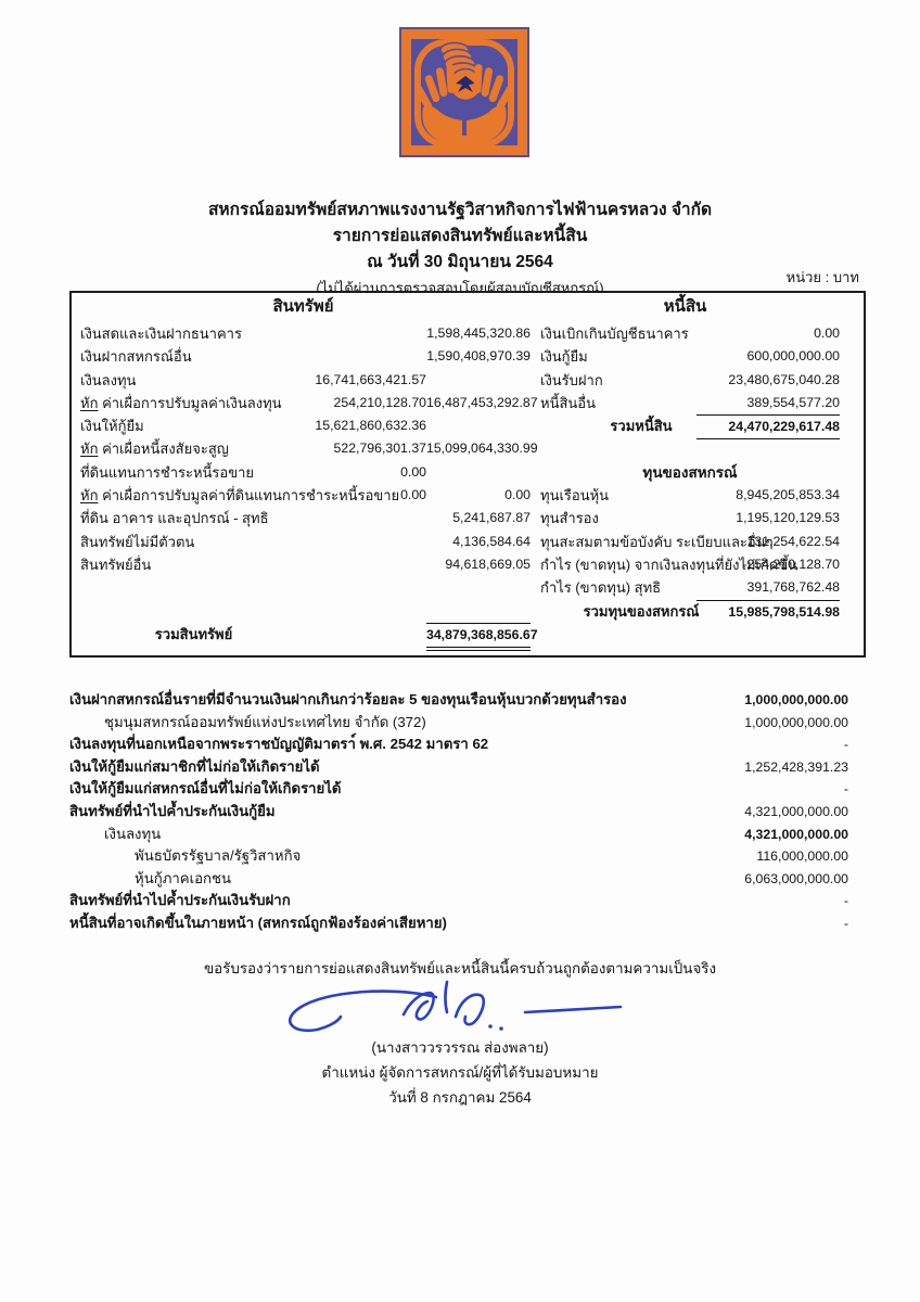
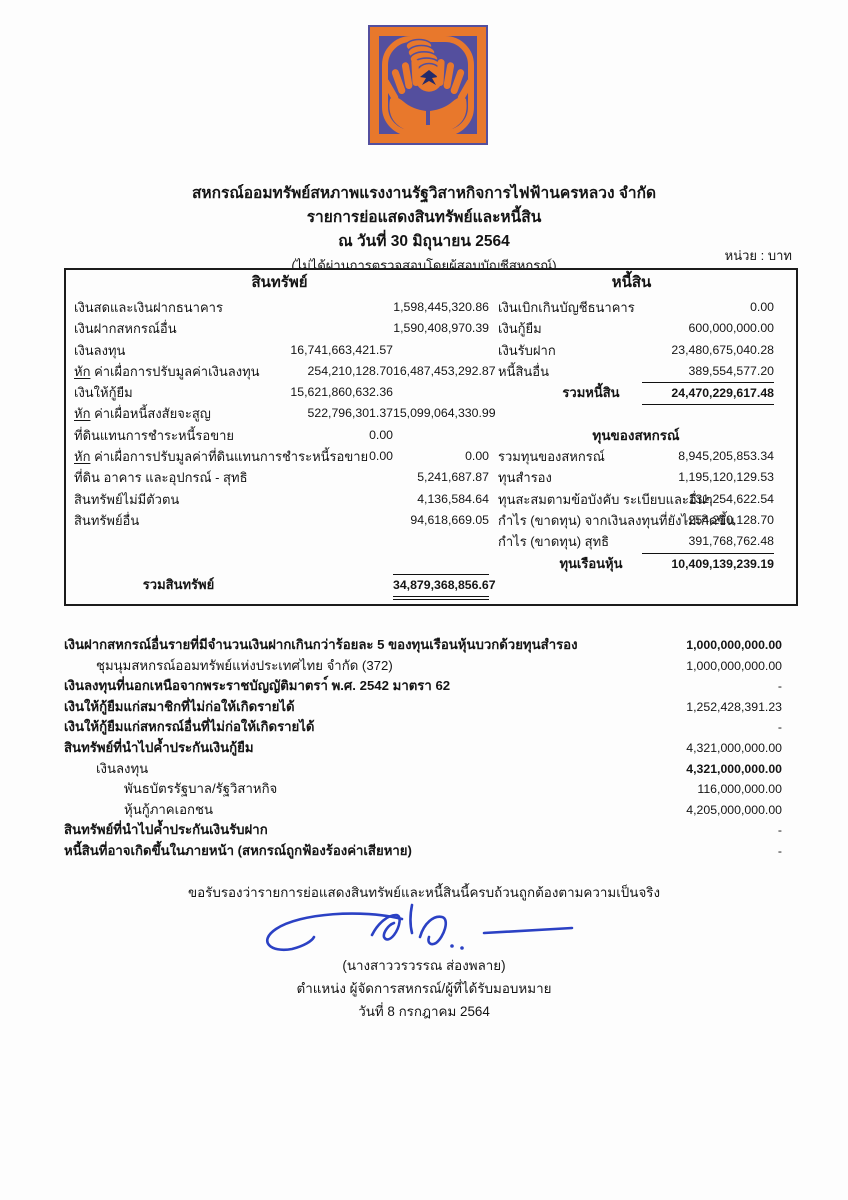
  สหกรณ์ออมทรัพย์สหภาพแรงงานรัฐวิสาหกิจการไฟฟ้านครหลวง จำกัด
  รายการย่อแสดงสินทรัพย์และหนี้สิน
  ณ วันที่ 30 มิถุนายน 2564
  (ไม่ได้ผ่านการตรวจสอบโดยผู้สอบบัญชีสหกรณ์)
  หน่วย : บาท
  สินทรัพย์
  เงินสดและเงินฝากธนาคาร
  1,598,445,320.86
  เงินฝากสหกรณ์อื่น
  1,590,408,970.39
  เงินลงทุน
  16,741,663,421.57
  หัก ค่าเผื่อการปรับมูลค่าเงินลงทุน
  254,210,128.70
  16,487,453,292.8
  เงินให้กู้ยืม
  15,621,860,632.36
  หัก ค่าเผื่อหนี้สงสัยจะสูญ
  522,796,301.37
  15,099,064,330.9
  ที่ดินแทนการชำระหนี้รอขาย
  0.00
  หัก ค่าเผื่อการปรับมูลค่าที่ดินแทนการชำระหนี้รอขาย
  0.00
  0.00
  ที่ดิน อาคาร และอุปกรณ์ - สุทธิ
  5,241,687.87
  สินทรัพย์ไม่มีตัวตน
  4,136,584.64
  สินทรัพย์อื่น
  94,618,669.05
  รวมสินทรัพย์
  34,879,368,856.6
  หนี้สิน
  เงินเบิกเกินบัญชีธนาคาร
  0.00
  เงินกู้ยืม
  600,000,000.00
  เงินรับฝาก
  23,480,675,040.28
  หนี้สินอื่น
  389,554,577.20
  รวมหนี้สิน
  24,470,229,617.48
  ทุนของสหกรณ์
- ทุนเรือนหุ้น
+ รวมทุนของสหกรณ์
  8,945,205,853.34
  ทุนสำรอง
  1,195,120,129.53
  ทุนสะสมตามข้อบังคับ ระเบียบและอื่นๆ
  131,254,622.54
  กำไร (ขาดทุน) จากเงินลงทุนที่ยังไม่เกิดขึ้น
  -254,210,128.70
  กำไร (ขาดทุน) สุทธิ
  391,768,762.48
- รวมทุนของสหกรณ์
+ ทุนเรือนหุ้น
- 15,985,798,514.98
+ 10,409,139,239.19
  เงินฝากสหกรณ์อื่นรายที่มีจำนวนเงินฝากเกินกว่าร้อยละ 5 ของทุนเรือนหุ้นบวกด้วยทุนสำรอง
  1,000,000,000.00
  ชุมนุมสหกรณ์ออมทรัพย์แห่งประเทศไทย จำกัด (372)
  1,000,000,000.00
  เงินลงทุนที่นอกเหนือจากพระราชบัญญัติมาตรา์ พ.ศ. 2542 มาตรา 62
  -
  เงินให้กู้ยืมแก่สมาชิกที่ไม่ก่อให้เกิดรายได้
  1,252,428,391.23
  เงินให้กู้ยืมแก่สหกรณ์อื่นที่ไม่ก่อให้เกิดรายได้
  -
  สินทรัพย์ที่นำไปค้ำประกันเงินกู้ยืม
  4,321,000,000.00
  เงินลงทุน
  4,321,000,000.00
  พันธบัตรรัฐบาล/รัฐวิสาหกิจ
  116,000,000.00
  หุ้นกู้ภาคเอกชน
- 6,063,000,000.00
+ 4,205,000,000.00
  สินทรัพย์ที่นำไปค้ำประกันเงินรับฝาก
  -
  หนี้สินที่อาจเกิดขึ้นในภายหน้า (สหกรณ์ถูกฟ้องร้องค่าเสียหาย)
  -
  ขอรับรองว่ารายการย่อแสดงสินทรัพย์และหนี้สินนี้ครบถ้วนถูกต้องตามความเป็นจริง
  (นางสาววรวรรณ ส่องพลาย)
  ตำแหน่ง ผู้จัดการสหกรณ์/ผู้ที่ได้รับมอบหมาย
  วันที่ 8 กรกฎาคม 2564
